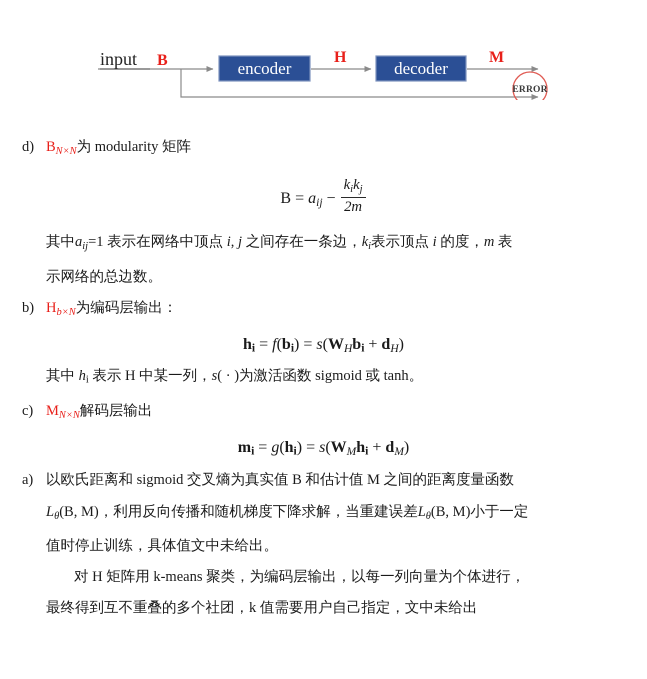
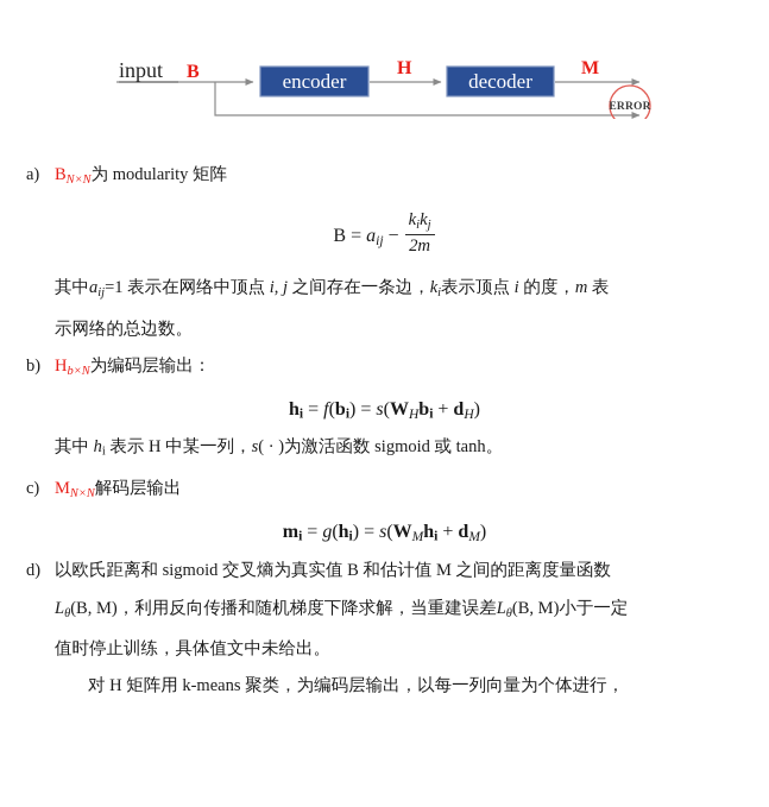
  encoder
  decoder
  ERROR
  input
  B
  H
  M
- d)
+ a)
  BN×N为 modularity 矩阵
  B = aij −
  kikj
  2m
  其中aij=1 表示在网络中顶点 i, j 之间存在一条边，ki表示顶点 i 的度，m 表
  示网络的总边数。
  b)
  Hb×N为编码层输出：
  hi = f(bi) = s(WHbi + dH)
  其中 hi 表示 H 中某一列，s( · )为激活函数 sigmoid 或 tanh。
  c)
  MN×N解码层输出
  mi = g(hi) = s(WMhi + dM)
- a)
+ d)
  以欧氏距离和 sigmoid 交叉熵为真实值 B 和估计值 M 之间的距离度量函数
  Lθ(B, M)，利用反向传播和随机梯度下降求解，当重建误差Lθ(B, M)小于一定
  值时停止训练，具体值文中未给出。
  对 H 矩阵用 k-means 聚类，为编码层输出，以每一列向量为个体进行，
- 最终得到互不重叠的多个社团，k 值需要用户自己指定，文中未给出
